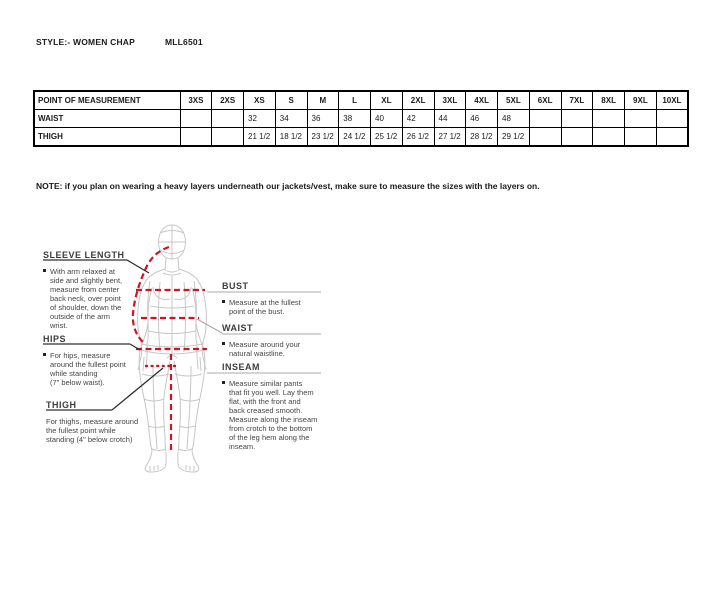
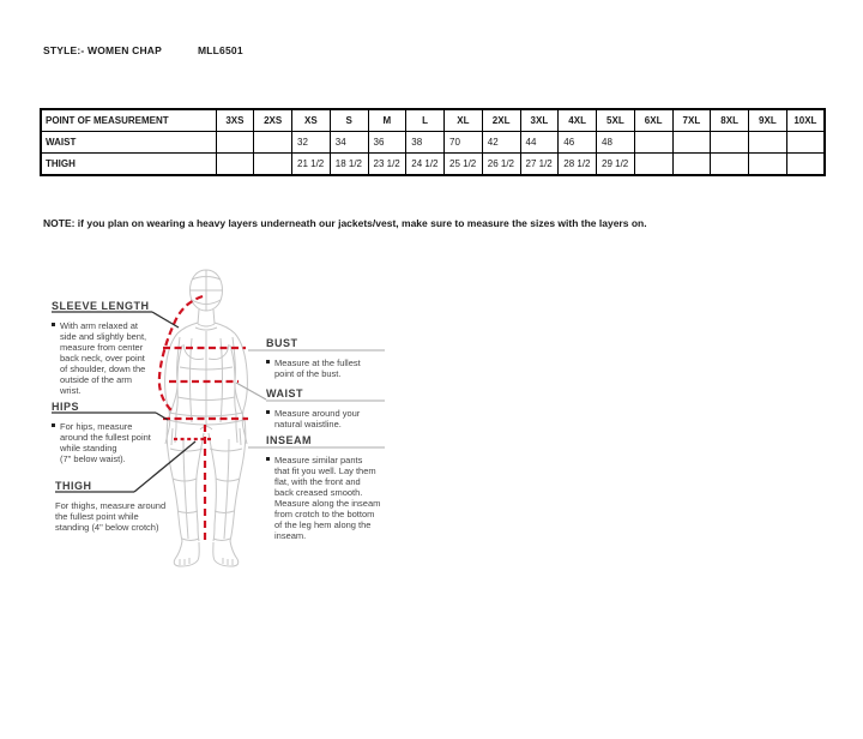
  STYLE:- WOMEN CHAP MLL6501
  POINT OF MEASUREMENT	3XS	2XS	XS	S	M	L	XL	2XL	3XL	4XL	5XL	6XL	7XL	8XL	9XL	10XL
- WAIST			32	34	36	38	40	42	44	46	48
+ WAIST			32	34	36	38	70	42	44	46	48
  THIGH			21 1/2	18 1/2	23 1/2	24 1/2	25 1/2	26 1/2	27 1/2	28 1/2	29 1/2
  NOTE: if you plan on wearing a heavy layers underneath our jackets/vest, make sure to measure the sizes with the layers on.
  SLEEVE LENGTH
  With arm relaxed at
  side and slightly bent,
  measure from center
  back neck, over point
  of shoulder, down the
  outside of the arm
  wrist.
  HIPS
  For hips, measure
  around the fullest point
  while standing
  (7" below waist).
  THIGH
  For thighs, measure around
  the fullest point while
  standing (4" below crotch)
  BUST
  Measure at the fullest
  point of the bust.
  WAIST
  Measure around your
  natural waistline.
  INSEAM
  Measure similar pants
  that fit you well. Lay them
  flat, with the front and
  back creased smooth.
  Measure along the inseam
  from crotch to the bottom
  of the leg hem along the
  inseam.
